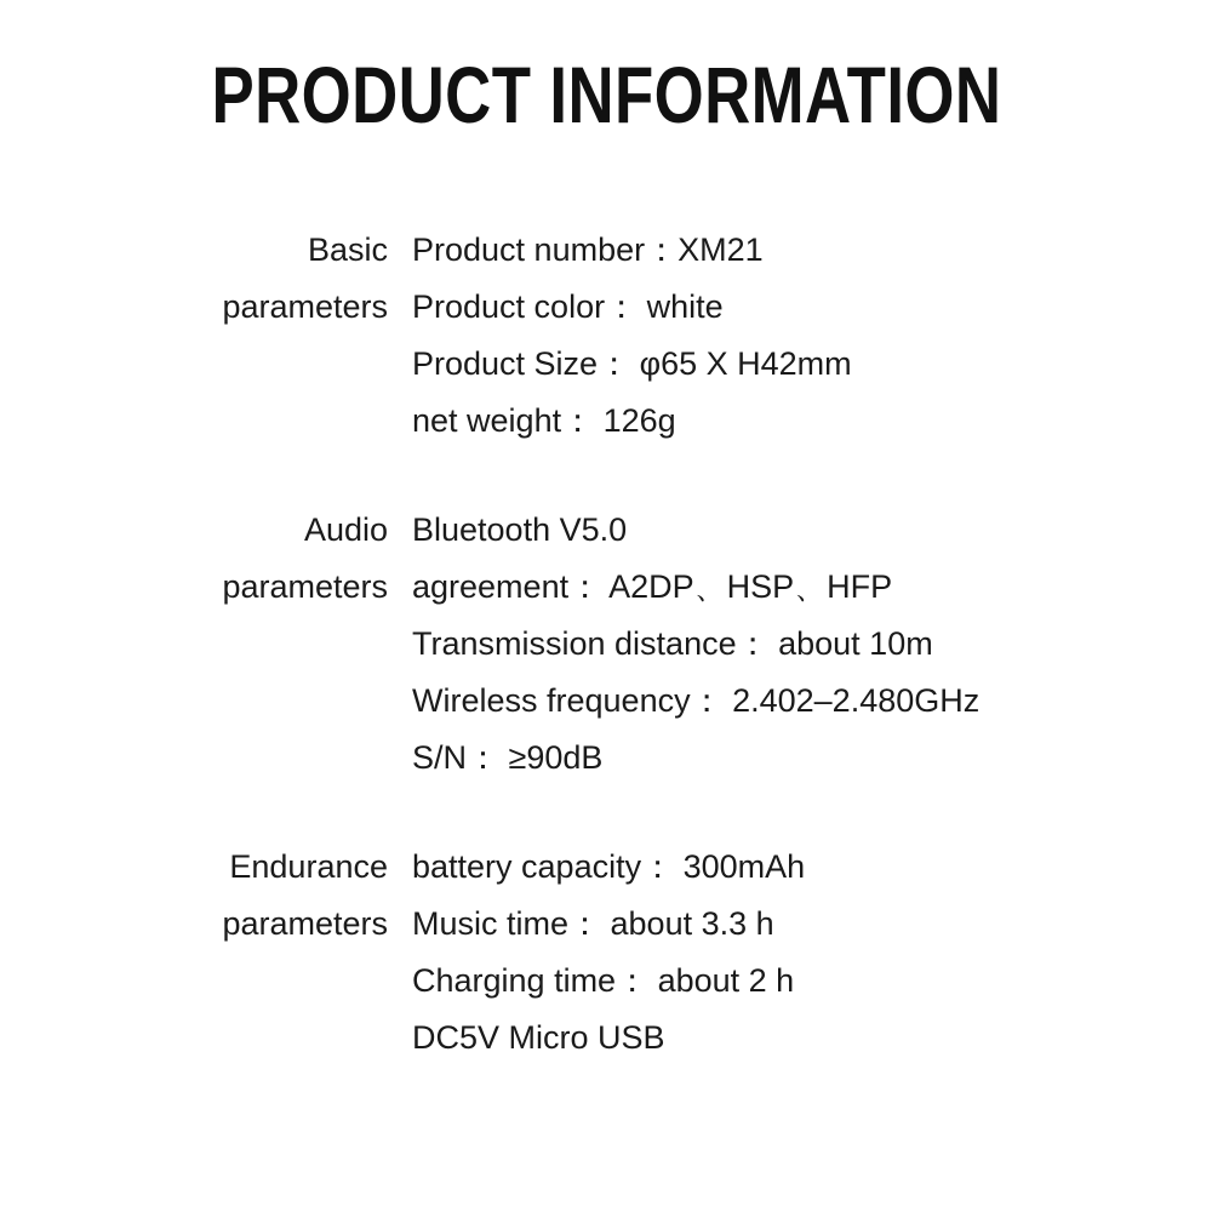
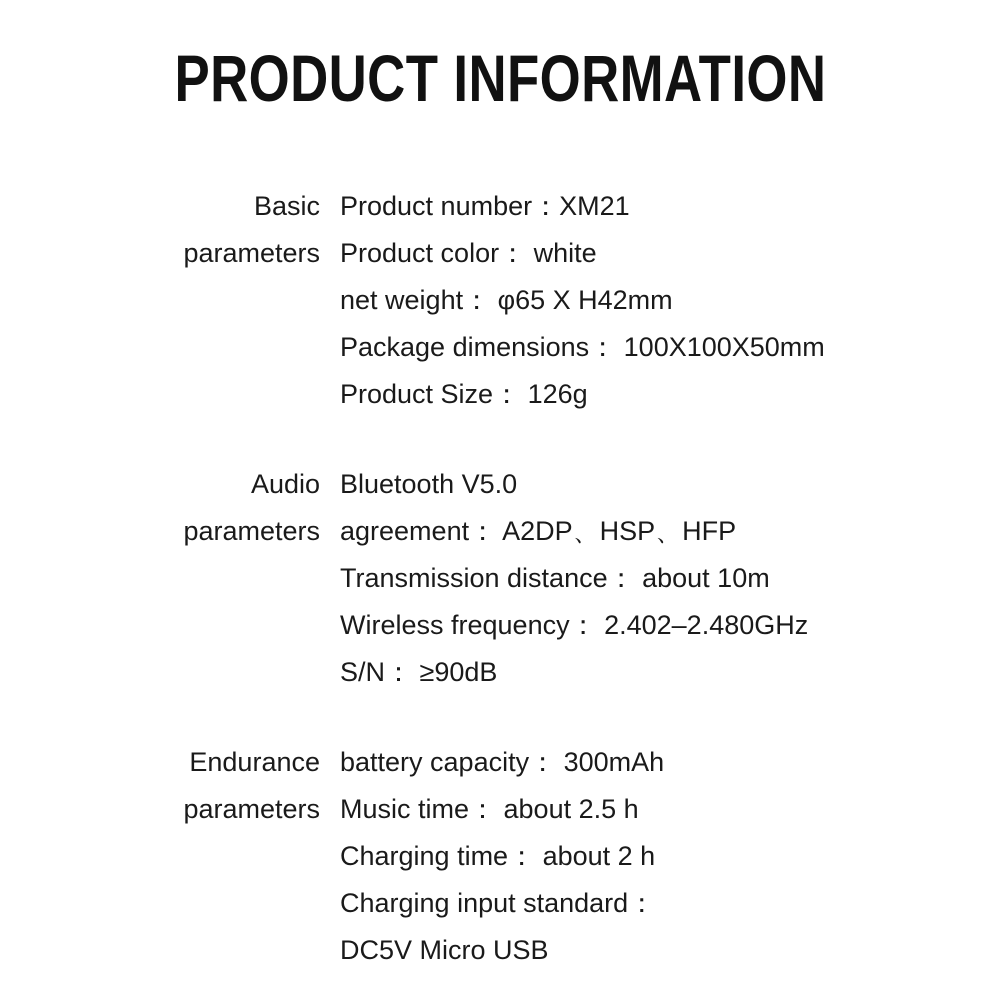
  PRODUCT INFORMATION
  Basic
  parameters
  Product number：XM21
  Product color： white
- Product Size： φ65 X H42mm
+ net weight： φ65 X H42mm
+ Package dimensions： 100X100X50mm
- net weight： 126g
+ Product Size： 126g
  Audio
  parameters
  Bluetooth V5.0
  agreement： A2DP、HSP、HFP
  Transmission distance： about 10m
  Wireless frequency： 2.402–2.480GHz
  S/N： ≥90dB
  Endurance
  parameters
  battery capacity： 300mAh
- Music time： about 3.3 h
+ Music time： about 2.5 h
  Charging time： about 2 h
+ Charging input standard：
  DC5V Micro USB
